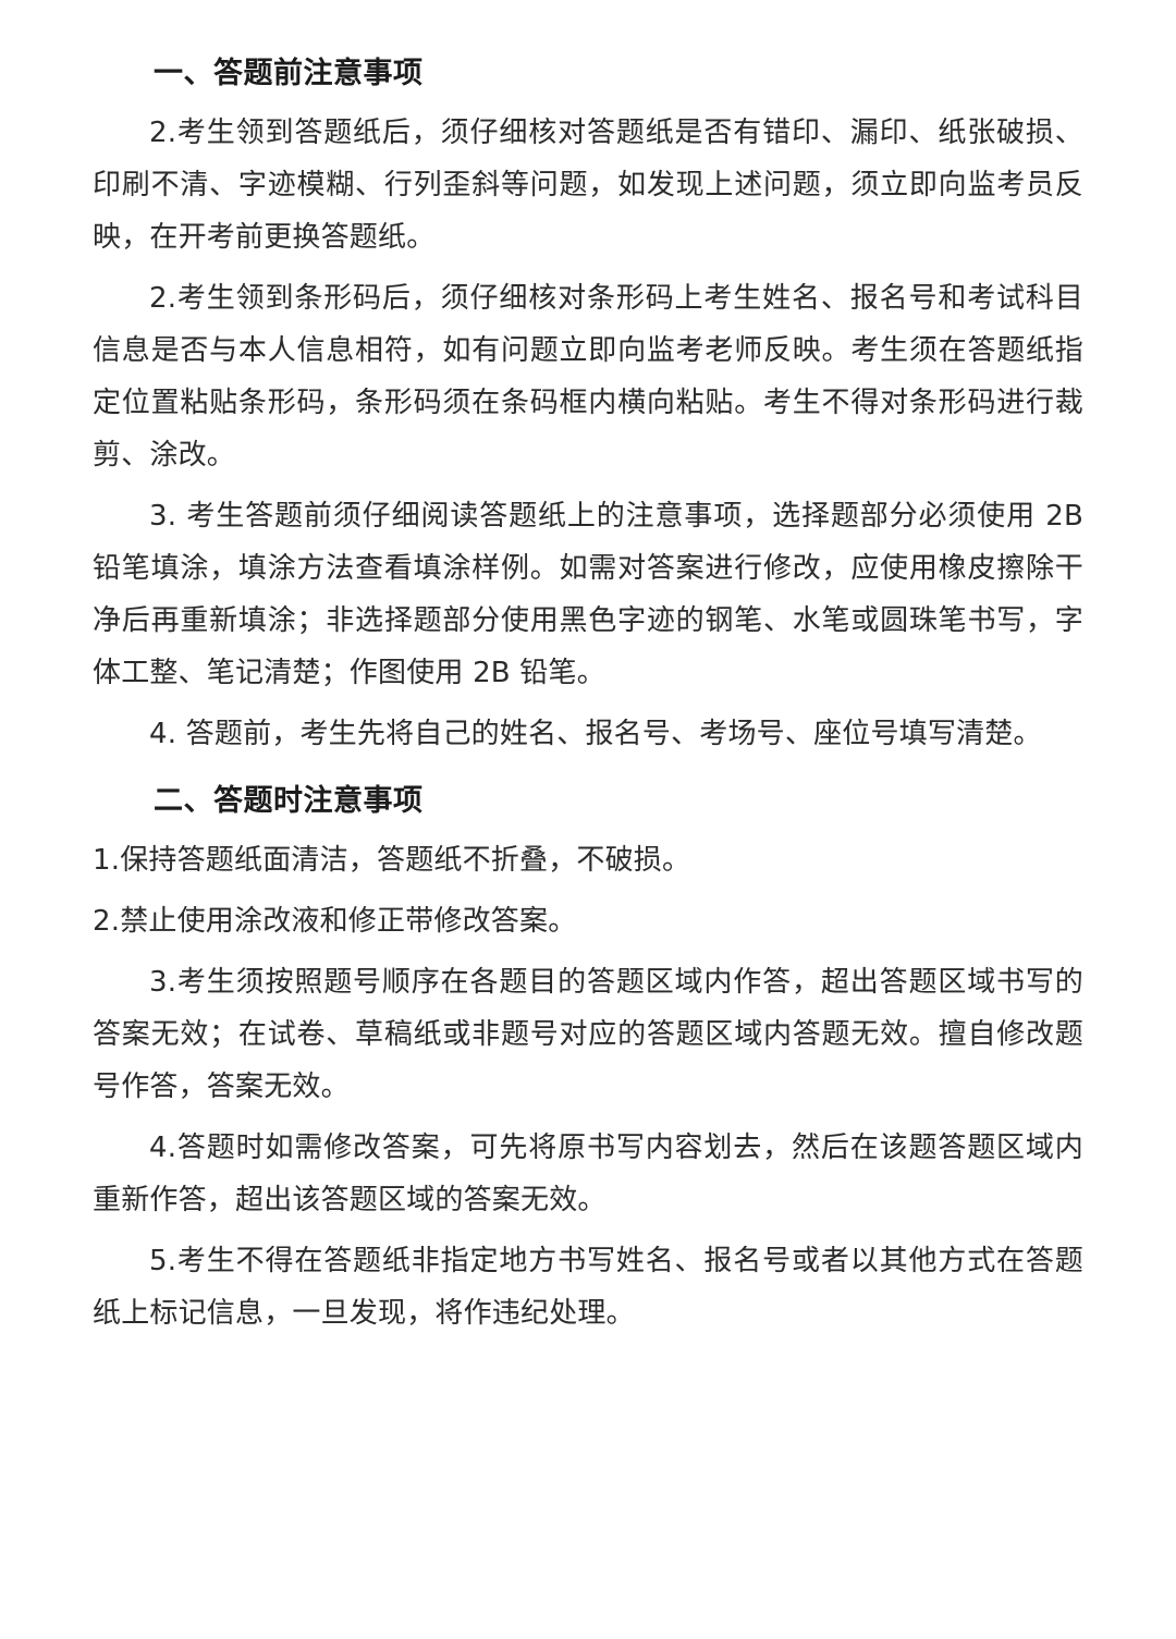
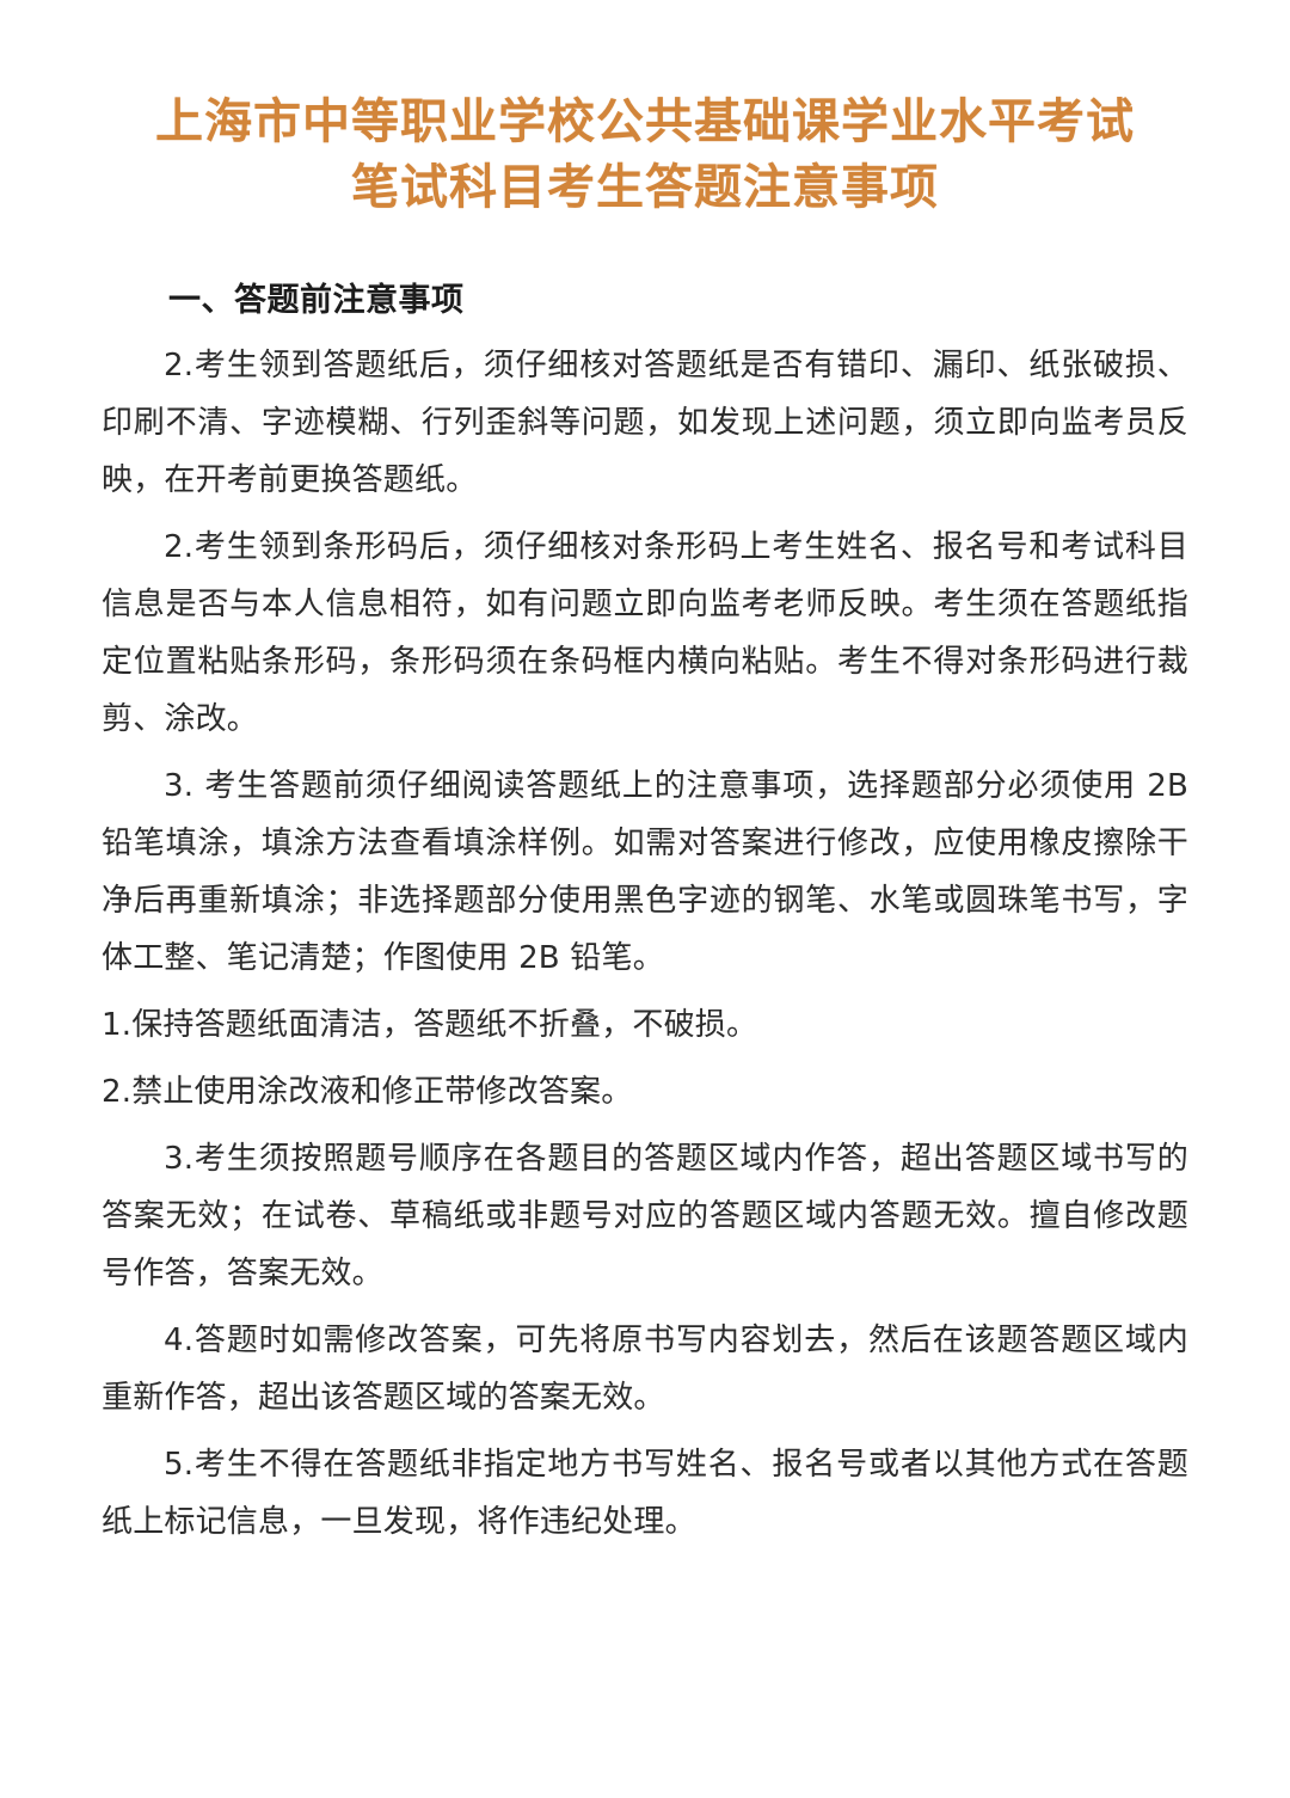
+ 上海市中等职业学校公共基础课学业水平考试
+ 笔试科目考生答题注意事项
  一、答题前注意事项
  2.考生领到答题纸后，须仔细核对答题纸是否有错印、漏印、纸张破损、印刷不清、字迹模糊、行列歪斜等问题，如发现上述问题，须立即向监考员反映，在开考前更换答题纸。
  2.考生领到条形码后，须仔细核对条形码上考生姓名、报名号和考试科目信息是否与本人信息相符，如有问题立即向监考老师反映。考生须在答题纸指定位置粘贴条形码，条形码须在条码框内横向粘贴。考生不得对条形码进行裁剪、涂改。
  3. 考生答题前须仔细阅读答题纸上的注意事项，选择题部分必须使用 2B 铅笔填涂，填涂方法查看填涂样例。如需对答案进行修改，应使用橡皮擦除干净后再重新填涂；非选择题部分使用黑色字迹的钢笔、水笔或圆珠笔书写，字体工整、笔记清楚；作图使用 2B 铅笔。
- 4. 答题前，考生先将自己的姓名、报名号、考场号、座位号填写清楚。
- 二、答题时注意事项
  1.保持答题纸面清洁，答题纸不折叠，不破损。
  2.禁止使用涂改液和修正带修改答案。
  3.考生须按照题号顺序在各题目的答题区域内作答，超出答题区域书写的答案无效；在试卷、草稿纸或非题号对应的答题区域内答题无效。擅自修改题号作答，答案无效。
  4.答题时如需修改答案，可先将原书写内容划去，然后在该题答题区域内重新作答，超出该答题区域的答案无效。
  5.考生不得在答题纸非指定地方书写姓名、报名号或者以其他方式在答题纸上标记信息，一旦发现，将作违纪处理。
